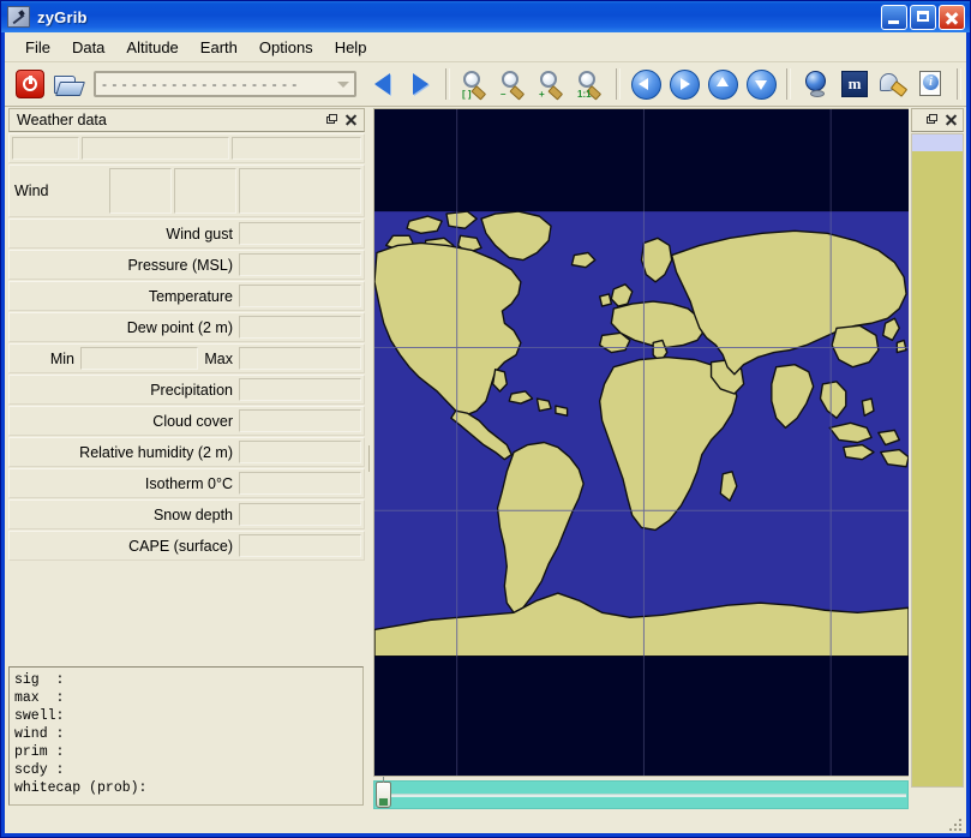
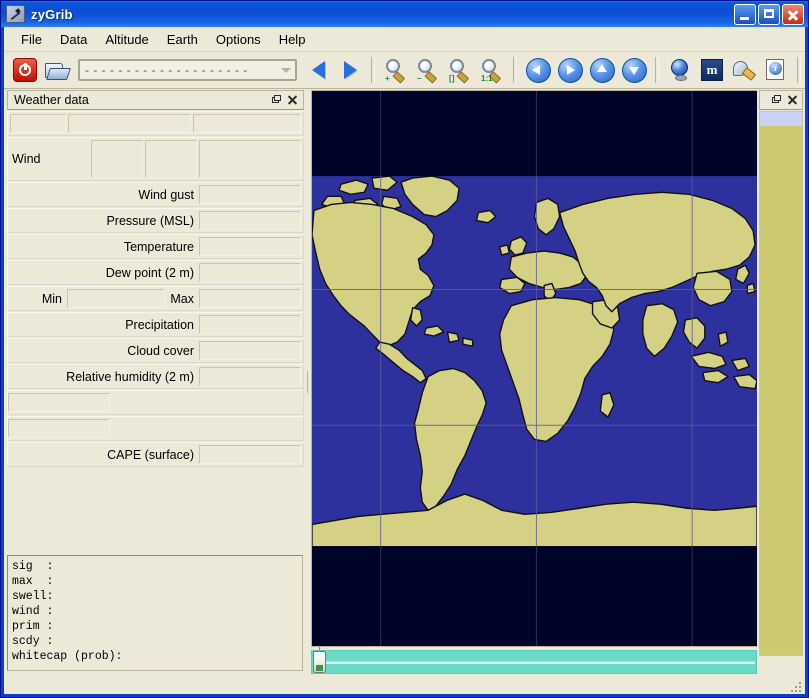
  zyGrib
  File
  Data
  Altitude
  Earth
  Options
  Help
  - - - - - - - - - - - - - - - - - - - -
- [ ]
+ +
  –
- +
+ [ ]
  1:1
  m
  Weather data
  Wind
  Wind gust
  Pressure (MSL)
  Temperature
  Dew point (2 m)
  Min
  Max
  Precipitation
  Cloud cover
  Relative humidity (2 m)
- Isotherm 0°C
- Snow depth
  CAPE (surface)
  sig :
  max :
  swell:
  wind :
  prim :
  scdy :
  whitecap (prob):
